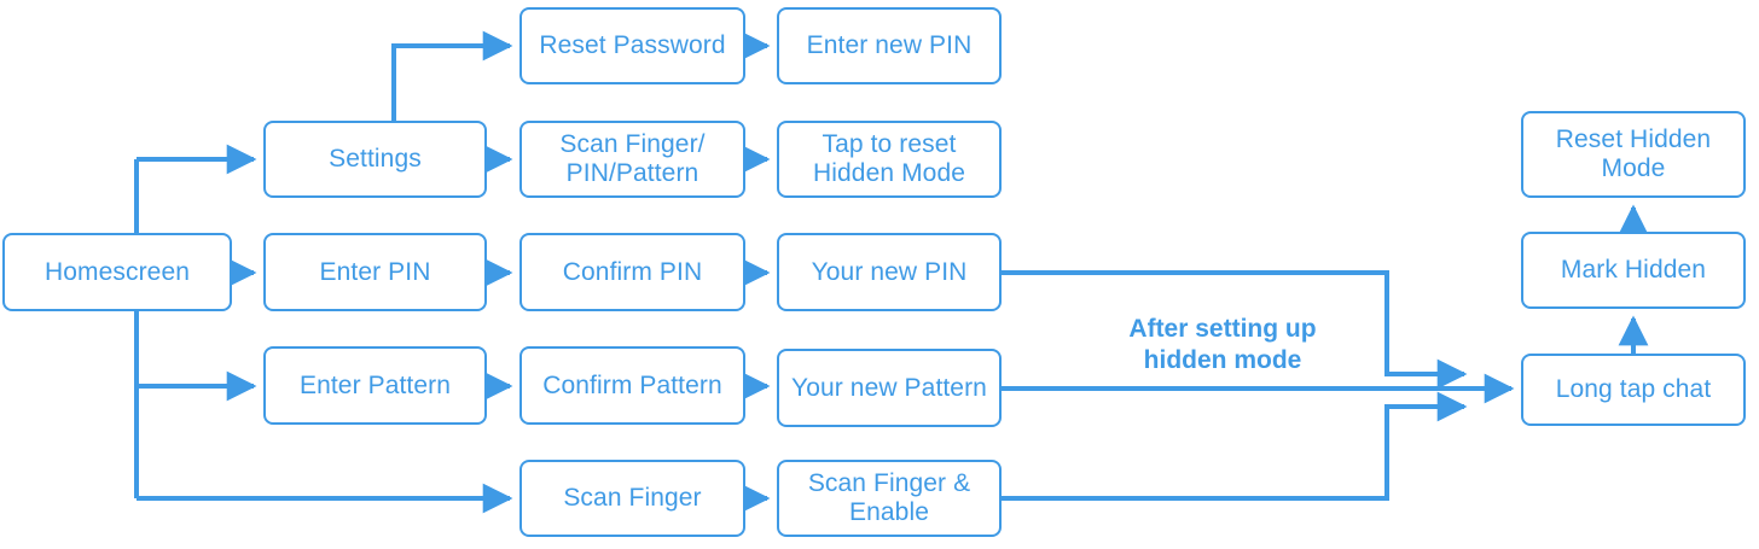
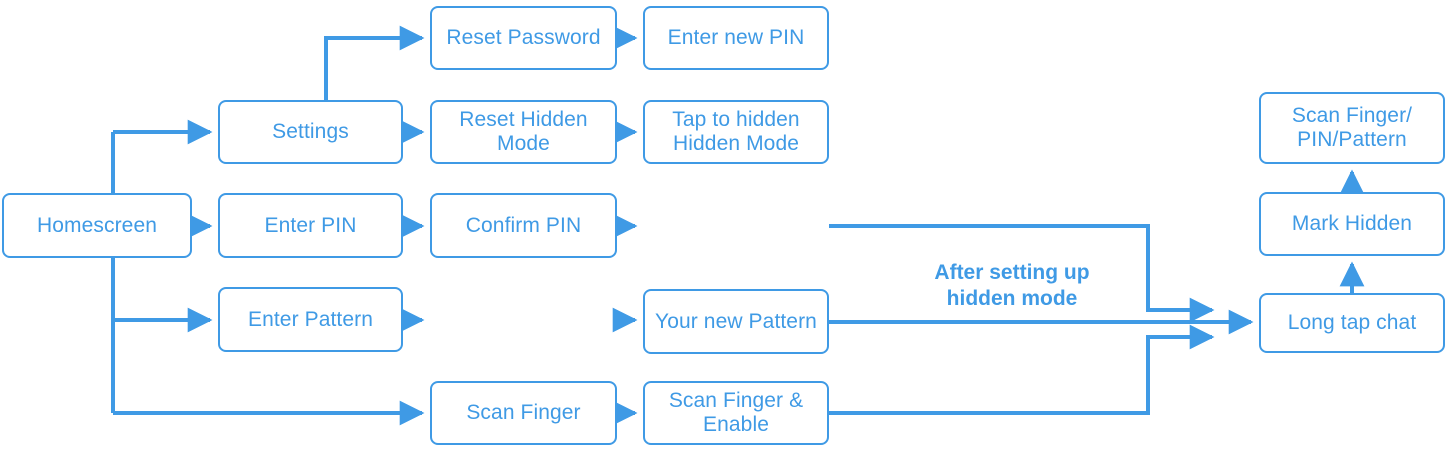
  Homescreen
  Settings
  Reset Password
  Enter new PIN
- Scan Finger/ PIN/Pattern
+ Reset Hidden Mode
- Tap to reset Hidden Mode
+ Tap to hidden Hidden Mode
  Enter PIN
  Confirm PIN
- Your new PIN
  Enter Pattern
- Confirm Pattern
  Your new Pattern
  Scan Finger
  Scan Finger & Enable
- Reset Hidden Mode
+ Scan Finger/ PIN/Pattern
  Mark Hidden
  Long tap chat
  After setting up
  hidden mode
